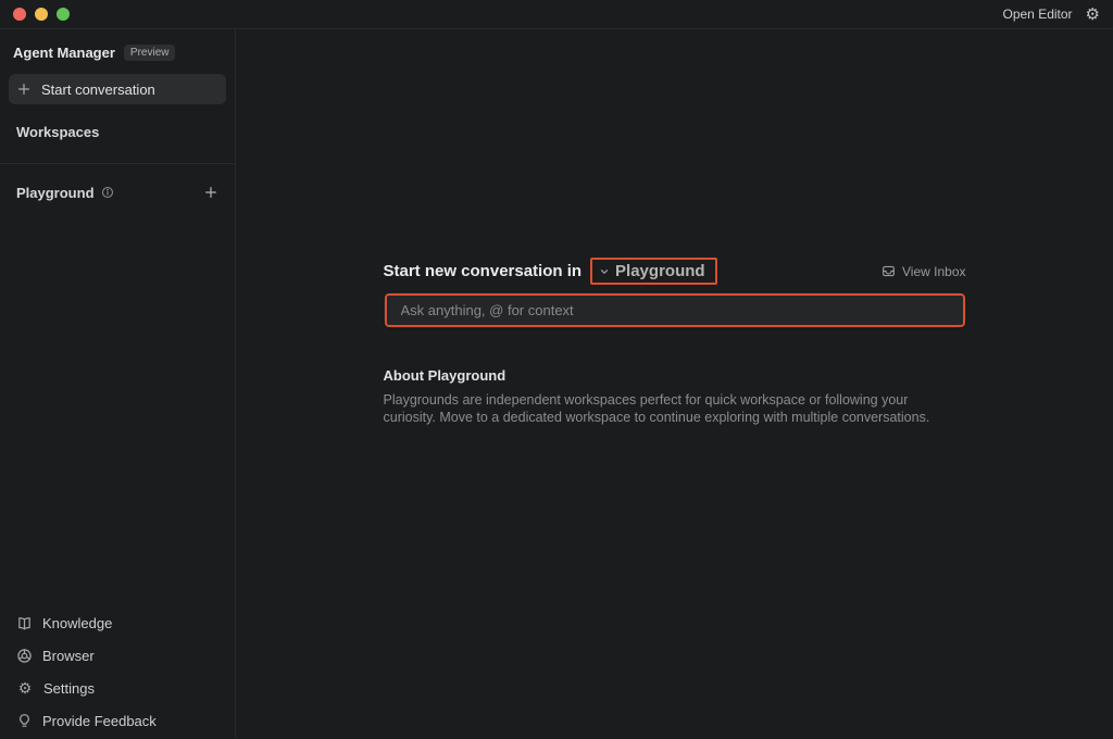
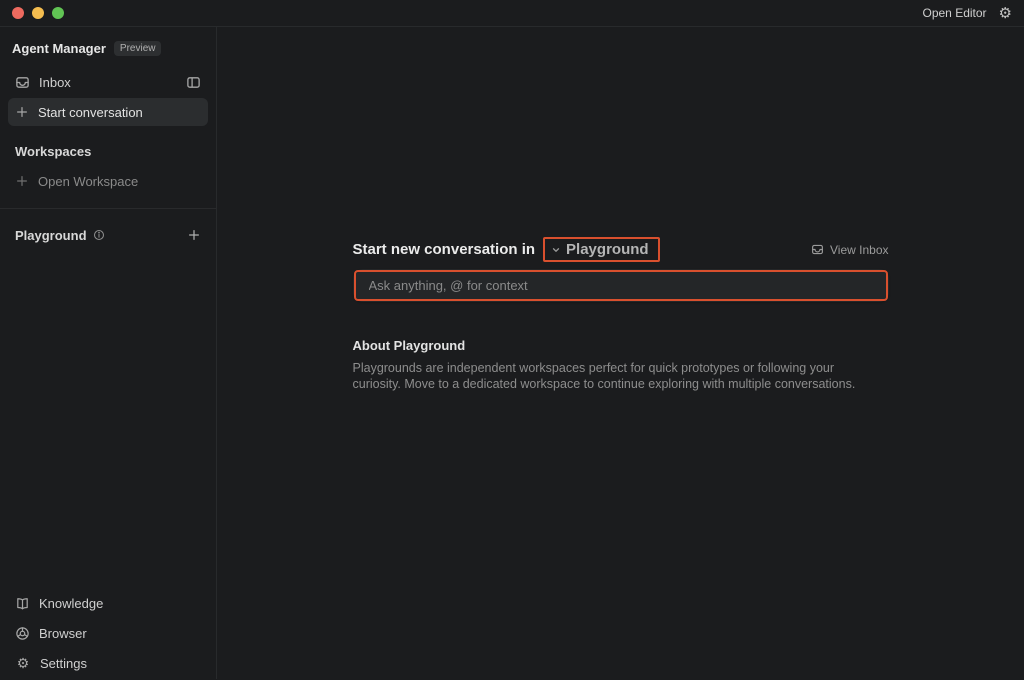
  Open Editor
  ⚙
  Agent Manager
  Preview
+ Inbox
  Start conversation
  Workspaces
+ Open Workspace
  Playground
  Knowledge
  Browser
  ⚙
  Settings
- Provide Feedback
  Start new conversation in
  Playground
  View Inbox
  Ask anything, @ for context
  About Playground
- Playgrounds are independent workspaces perfect for quick workspace or following your curiosity. Move to a dedicated workspace to continue exploring with multiple conversations.
+ Playgrounds are independent workspaces perfect for quick prototypes or following your curiosity. Move to a dedicated workspace to continue exploring with multiple conversations.
